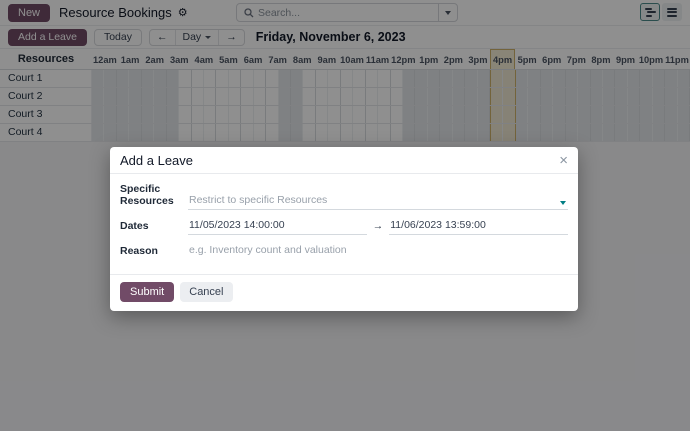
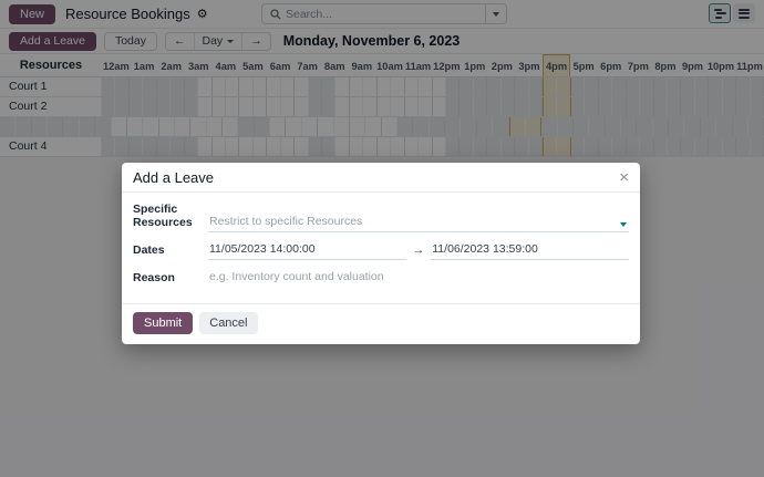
  New
  Resource Bookings
  ⚙
  Search...
  Add a Leave
  Today
  ←
  Day
  →
- Friday, November 6, 2023
+ Monday, November 6, 2023
  Resources
  12am
  1am
  2am
  3am
  4am
  5am
  6am
  7am
  8am
  9am
  10am
  11am
  12pm
  1pm
  2pm
  3pm
  4pm
  5pm
  6pm
  7pm
  8pm
  9pm
  10pm
  11pm
  Court 1
  Court 2
- Court 3
  Court 4
  Add a Leave
  ×
  Specific Resources
  Restrict to specific Resources
  Dates
  11/05/2023 14:00:00
  →
  11/06/2023 13:59:00
  Reason
  e.g. Inventory count and valuation
  Submit
  Cancel
